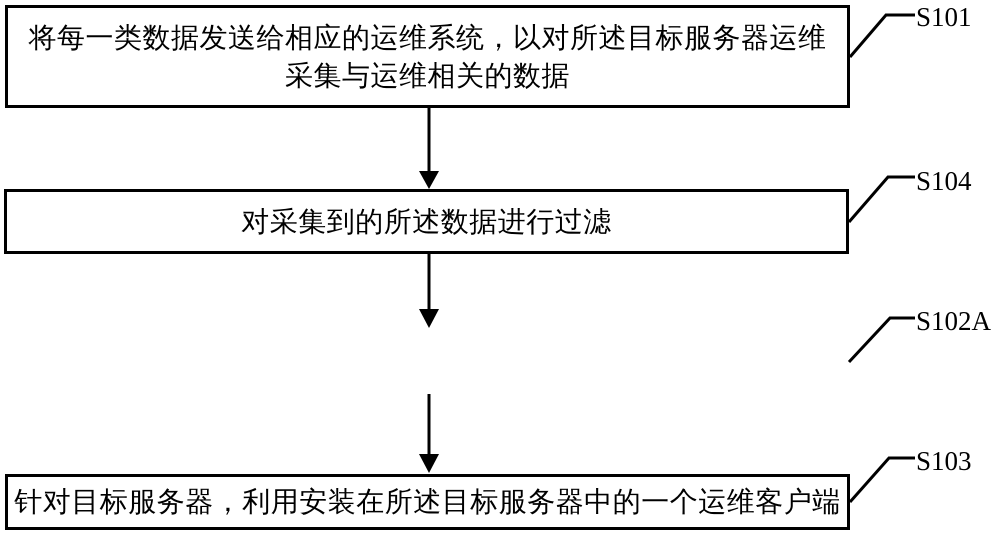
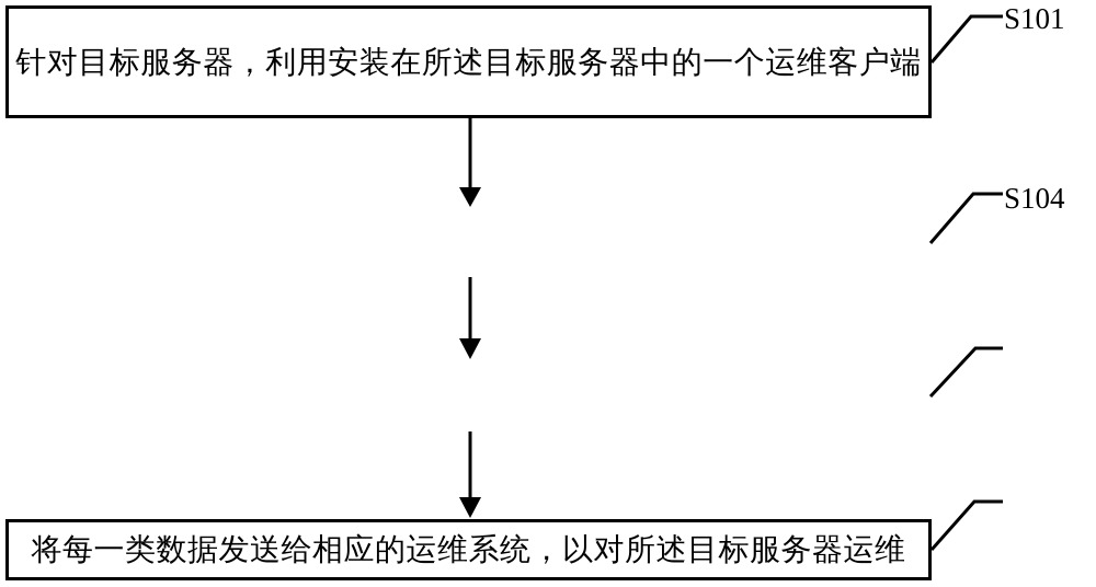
- 将每一类数据发送给相应的运维系统，以对所述目标服务器运维
+ 针对目标服务器，利用安装在所述目标服务器中的一个运维客户端
- 采集与运维相关的数据
- 对采集到的所述数据进行过滤
- 针对目标服务器，利用安装在所述目标服务器中的一个运维客户端
+ 将每一类数据发送给相应的运维系统，以对所述目标服务器运维
  S101
  S104
- S102A
- S103
